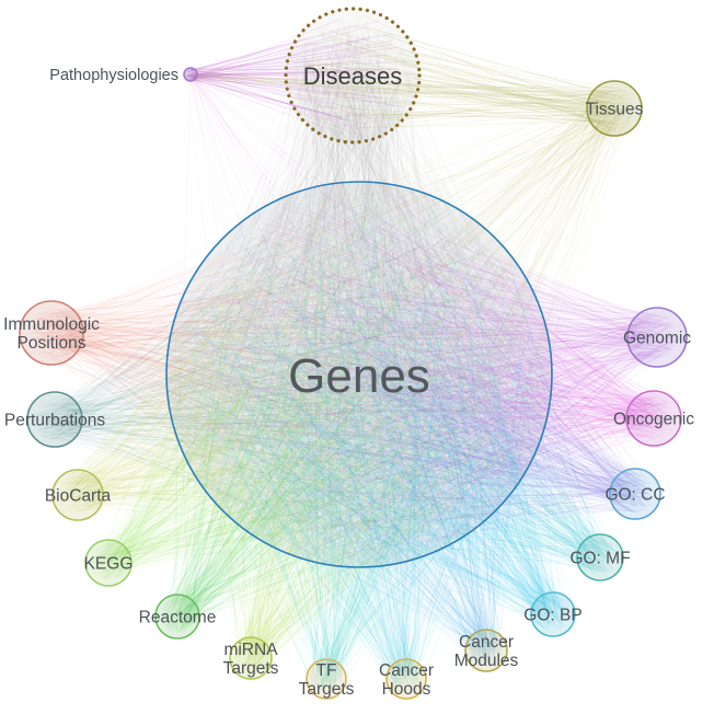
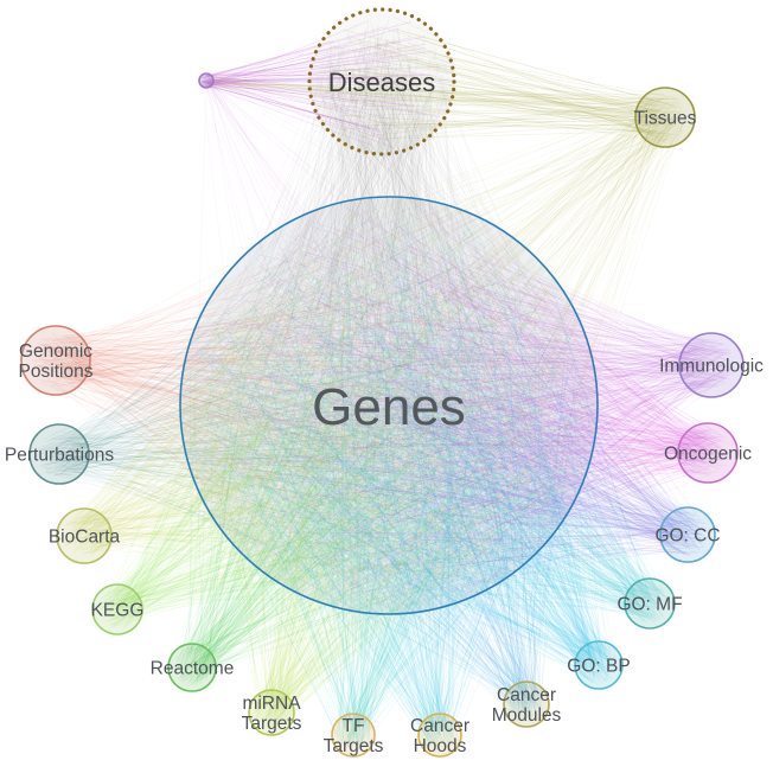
  Genes
  Diseases
- Pathophysiologies
  Tissues
- Immunologic Positions
+ Genomic Positions
  Perturbations
  BioCarta
  KEGG
  Reactome
  miRNA Targets
  TF Targets
  Cancer Hoods
  Cancer Modules
  GO: BP
  GO: MF
  GO: CC
  Oncogenic
- Genomic
+ Immunologic
